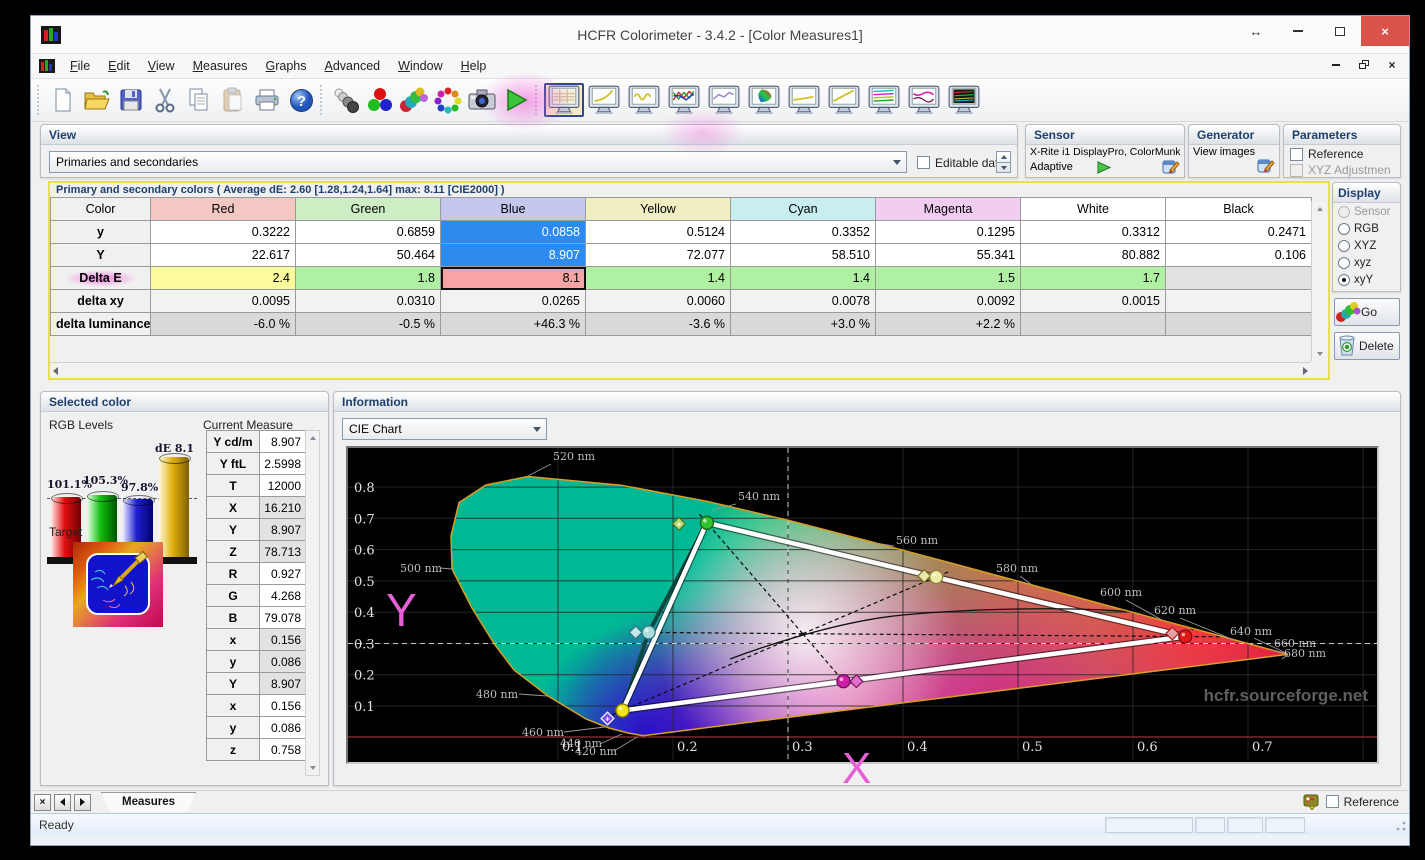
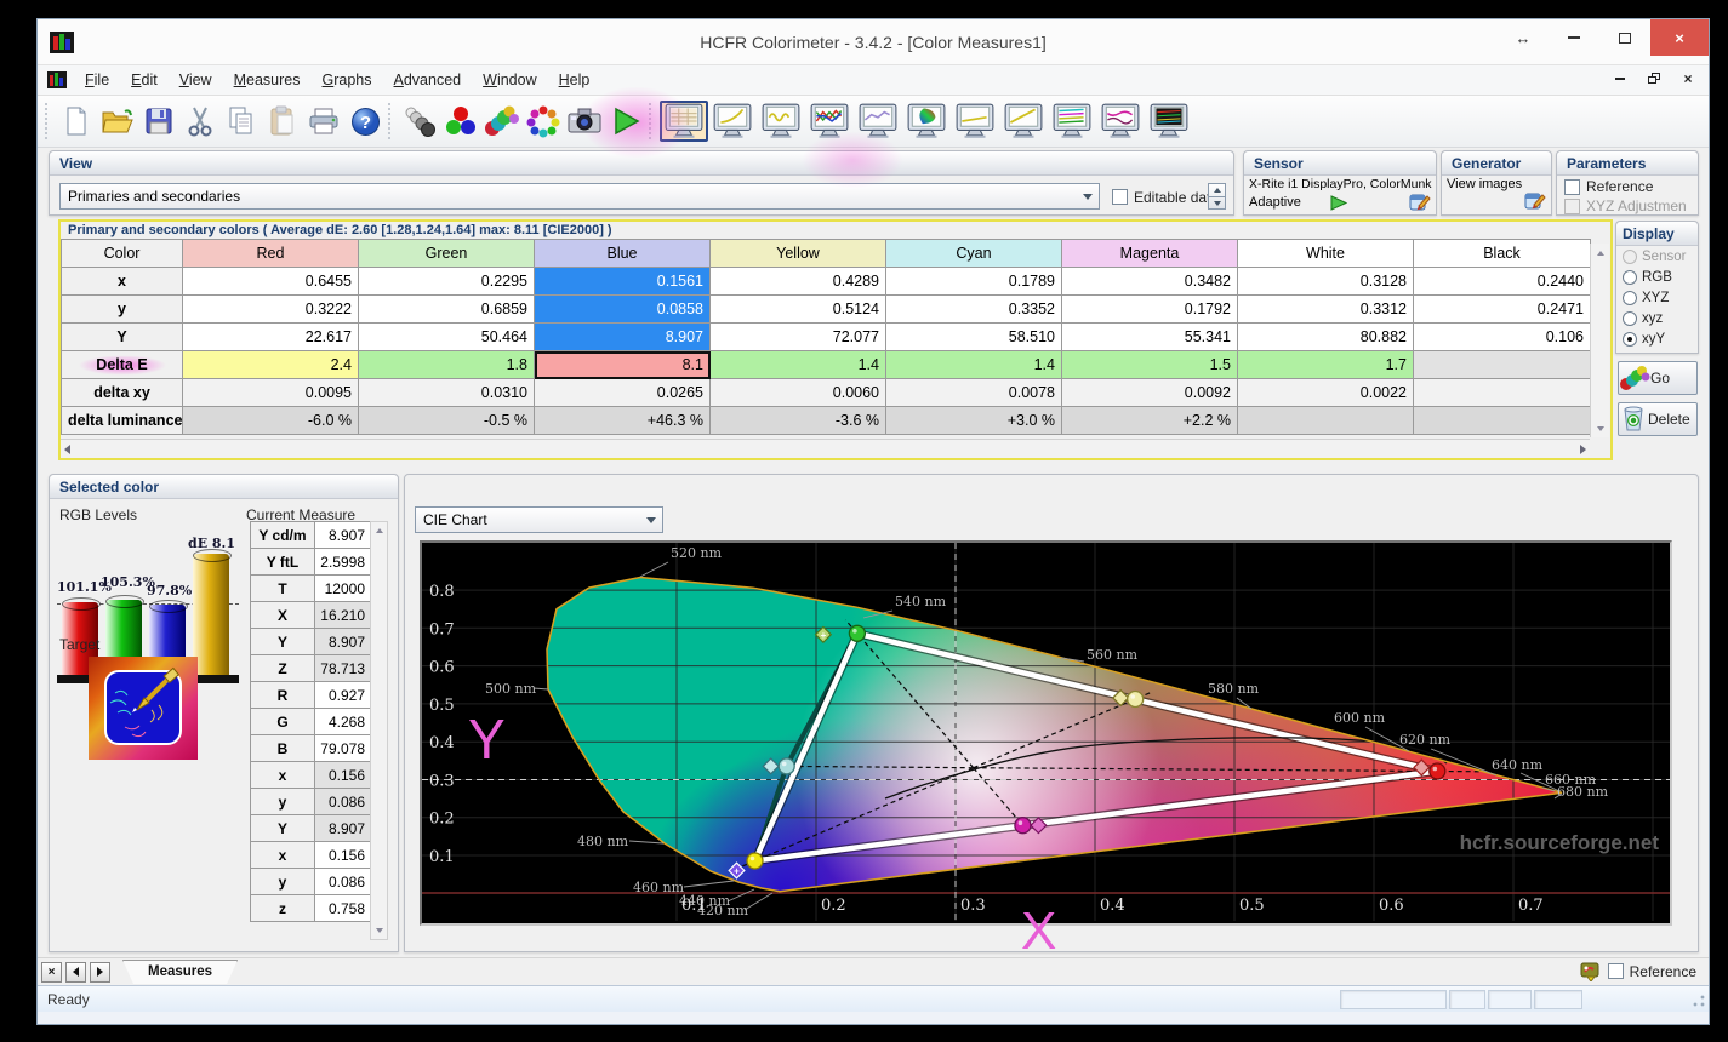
  HCFR Colorimeter - 3.4.2 - [Color Measures1]
  ↔
  ×
  File
  Edit
  View
  Measures
  Graphs
  Advanced
  Window
  Help
  ×
  ?
  View
  Primaries and secondaries
  Editable da
  Sensor
  X-Rite i1 DisplayPro, ColorMunk
  Adaptive
  Generator
  View images
  Parameters
  Reference
  XYZ Adjustmen
  Primary and secondary colors ( Average dE: 2.60 [1.28,1.24,1.64] max: 8.11 [CIE2000] )
  Color	Red	Green	Blue	Yellow	Cyan	Magenta	White	Black
+ x	0.6455	0.2295	0.1561	0.4289	0.1789	0.3482	0.3128	0.2440
- y	0.3222	0.6859	0.0858	0.5124	0.3352	0.1295	0.3312	0.2471
+ y	0.3222	0.6859	0.0858	0.5124	0.3352	0.1792	0.3312	0.2471
  Y	22.617	50.464	8.907	72.077	58.510	55.341	80.882	0.106
  Delta E	2.4	1.8	8.1	1.4	1.4	1.5	1.7
- delta xy	0.0095	0.0310	0.0265	0.0060	0.0078	0.0092	0.0015
+ delta xy	0.0095	0.0310	0.0265	0.0060	0.0078	0.0092	0.0022
  delta luminance	-6.0 %	-0.5 %	+46.3 %	-3.6 %	+3.0 %	+2.2 %
  Display
  Sensor
  RGB
  XYZ
  xyz
  xyY
  Go
  Delete
  Selected color
  RGB Levels
  Current Measure
  101.1%
  105.3%
  97.8%
  dE 8.1
  Target
  Y cd/m	8.907
  Y ftL	2.5998
  T	12000
  X	16.210
  Y	8.907
  Z	78.713
  R	0.927
  G	4.268
  B	79.078
  x	0.156
  y	0.086
  Y	8.907
  x	0.156
  y	0.086
  z	0.758
- Information
  CIE Chart
  420 nm
  440 nm
  460 nm
  480 nm
  500 nm
  520 nm
  540 nm
  560 nm
  580 nm
  600 nm
  620 nm
  640 nm
  660 nm
  680 nm
  +
  +
  0.1
  0.2
  0.3
  0.4
  0.5
  0.6
  0.7
  0.1
  0.2
  0.3
  0.4
  0.5
  0.6
  0.7
  0.8
  hcfr.sourceforge.net
  Y
  X
  ×
  Measures
  Reference
  Ready
